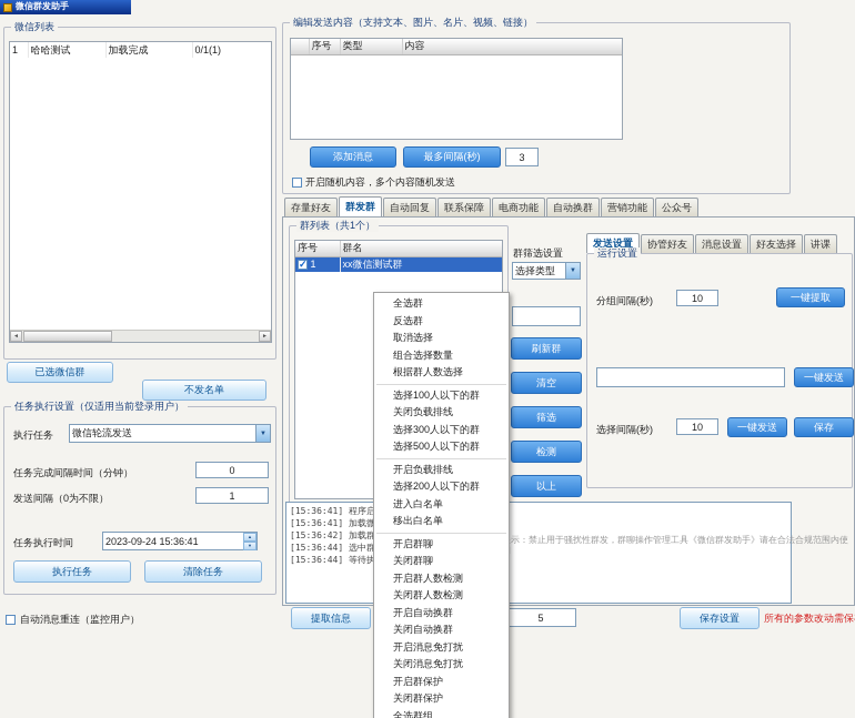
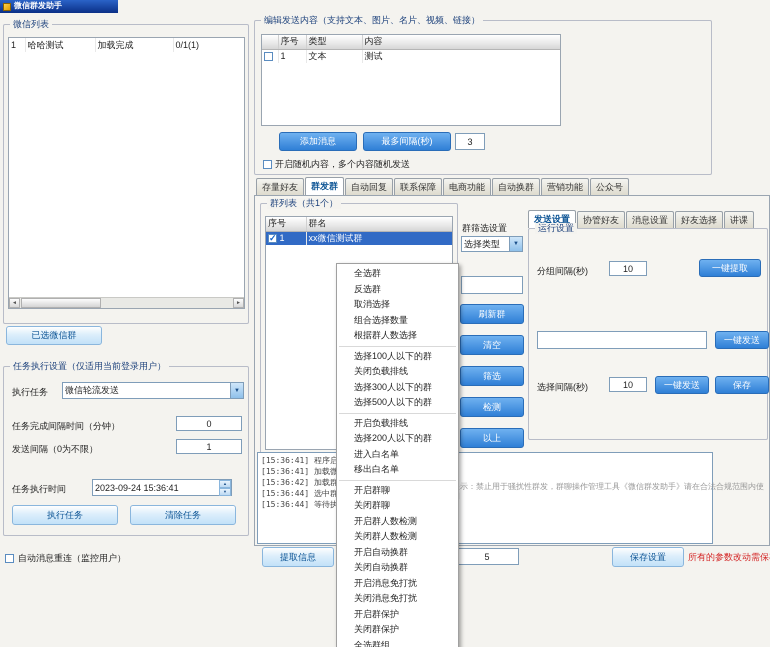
  微信群发助手
  微信列表
  1	哈哈测试	加载完成	0/1(1)
  已选微信群
- 不发名单
  任务执行设置（仅适用当前登录用户）
  执行任务
  微信轮流发送
  任务完成间隔时间（分钟）
  0
  发送间隔（0为不限）
  1
  任务执行时间
  2023-09-24 15:36:41
  执行任务
  清除任务
  自动消息重连（监控用户）
  5
  编辑发送内容（支持文本、图片、名片、视频、链接）
  	序号	类型	内容
+ 	1	文本	测试
  添加消息
  最多间隔(秒)
  3
  开启随机内容，多个内容随机发送
  存量好友
  群发群
  自动回复
  联系保障
  电商功能
  自动换群
  营销功能
  公众号
  群列表（共1个）
  序号	群名
  1	xx微信测试群
  群筛选设置
  选择类型
  刷新群
  清空
  筛选
  检测
  以上
  发送设置
  协管好友
  消息设置
  好友选择
  讲课
  运行设置
  分组间隔(秒)
  10
  一键提取
  一键发送
  选择间隔(秒)
  10
  一键发送
  保存
  [15:36:41] 程序启
  [15:36:41] 加载微
  [15:36:44] 等待执
  示：禁止用于骚扰性群发，群聊操作管理工具《微信群发助手》请在合法合规范围内使
  提取信息
  保存设置
  所有的参数改动需保
  全选群
  反选群
  取消选择
  组合选择数量
  根据群人数选择
  选择100人以下的群
  关闭负载排线
  选择300人以下的群
  选择500人以下的群
  开启负载排线
  选择200人以下的群
  进入白名单
  移出白名单
  开启群聊
  关闭群聊
  开启群人数检测
  关闭群人数检测
  开启自动换群
  关闭自动换群
  开启消息免打扰
  关闭消息免打扰
  开启群保护
  关闭群保护
  全选群组
